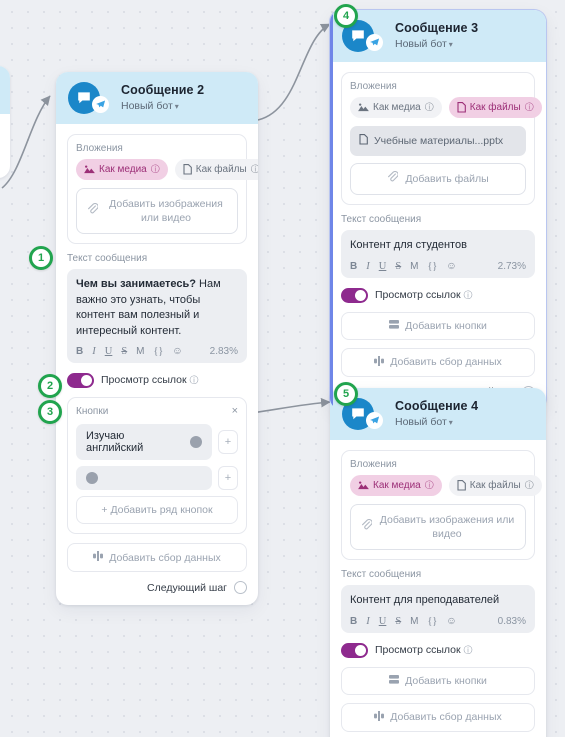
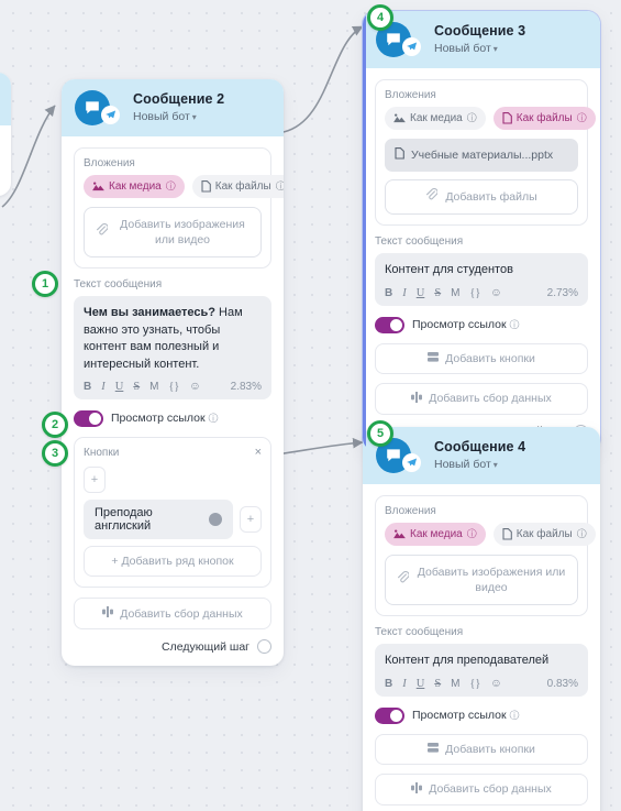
  Сообщение 2
  Новый бот ▾
  Вложения
  Как медиа
  ⓘ
  Как файлы
  ⓘ
  Добавить изображения или видео
  Текст сообщения
  Чем вы занимаетесь? Нам важно это узнать, чтобы контент вам полезный и интересный контент.
  B
  I
  U
  S
  M
  {}
  ☺
  2.83%
  Просмотр ссылок ⓘ
  Кнопки
  ×
- Изучаю английский
  +
+ Преподаю англиский
  +
  + Добавить ряд кнопок
  Добавить сбор данных
  Следующий шаг
  Сообщение 3
  Новый бот ▾
  Вложения
  Как медиа
  ⓘ
  Как файлы
  ⓘ
  Учебные материалы...pptx
  Добавить файлы
  Текст сообщения
  Контент для студентов
  B
  I
  U
  S
  M
  {}
  ☺
  2.73%
  Просмотр ссылок ⓘ
  Добавить кнопки
  Добавить сбор данных
  Сообщение 4
  Новый бот ▾
  Вложения
  Как медиа
  ⓘ
  Как файлы
  ⓘ
  Добавить изображения или видео
  Текст сообщения
  Контент для преподавателей
  B
  I
  U
  S
  M
  {}
  ☺
  0.83%
  Просмотр ссылок ⓘ
  Добавить кнопки
  Добавить сбор данных
  1
  2
  3
  4
  5
